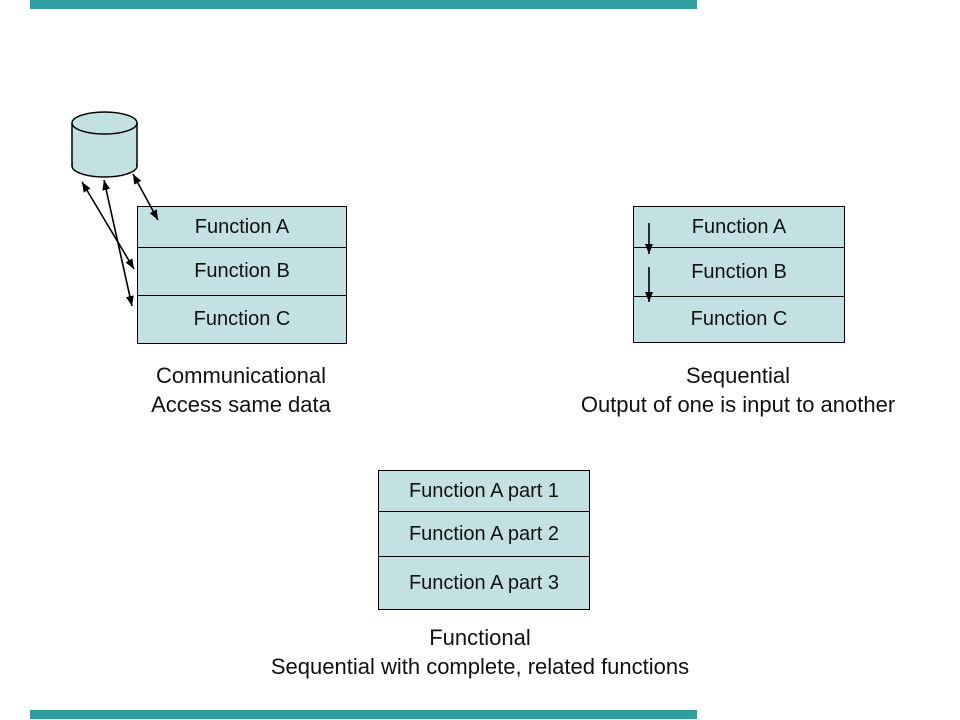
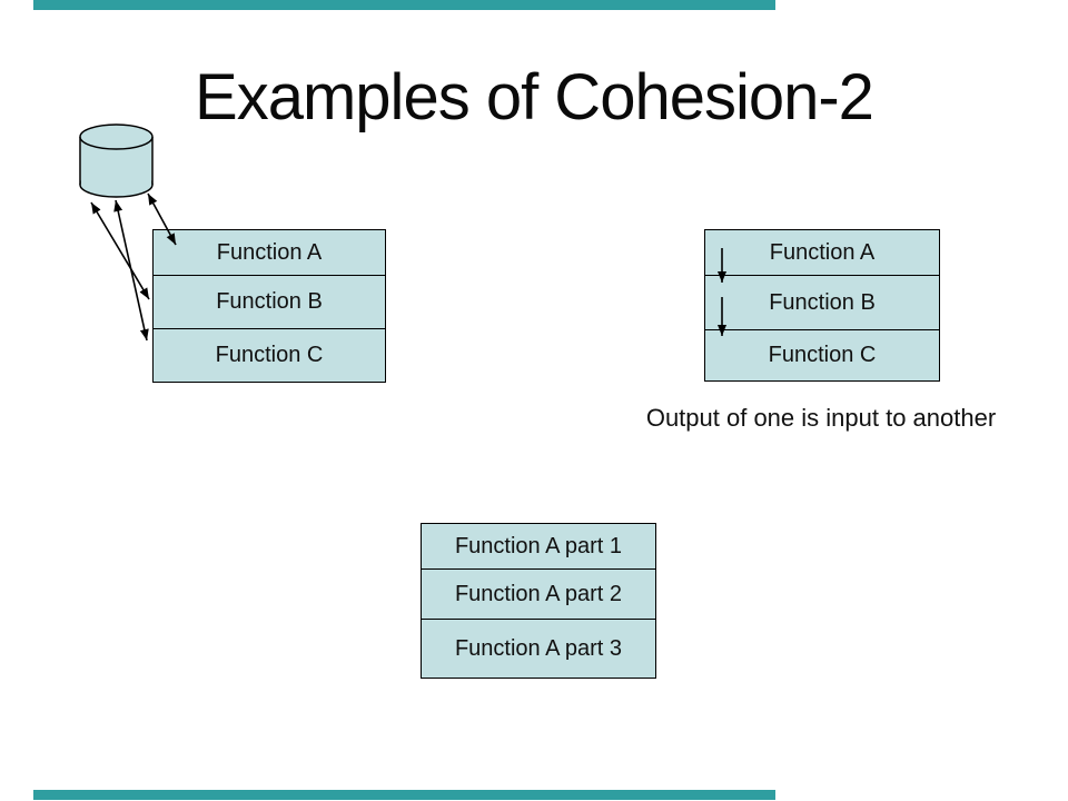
+ Examples of Cohesion-2
  Function A
  Function B
  Function C
  Function A
  Function B
  Function C
  Function A part 1
  Function A part 2
  Function A part 3
- Communicational
- Access same data
- Sequential
  Output of one is input to another
- Functional
- Sequential with complete, related functions
